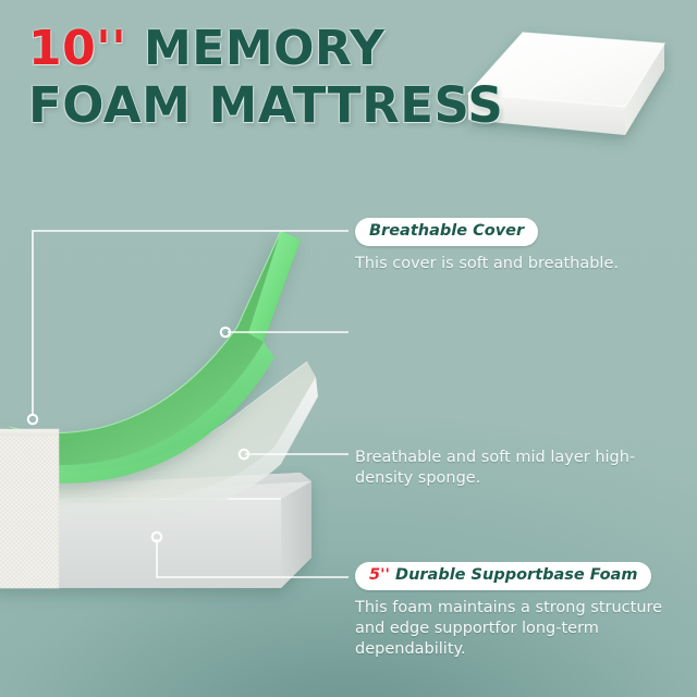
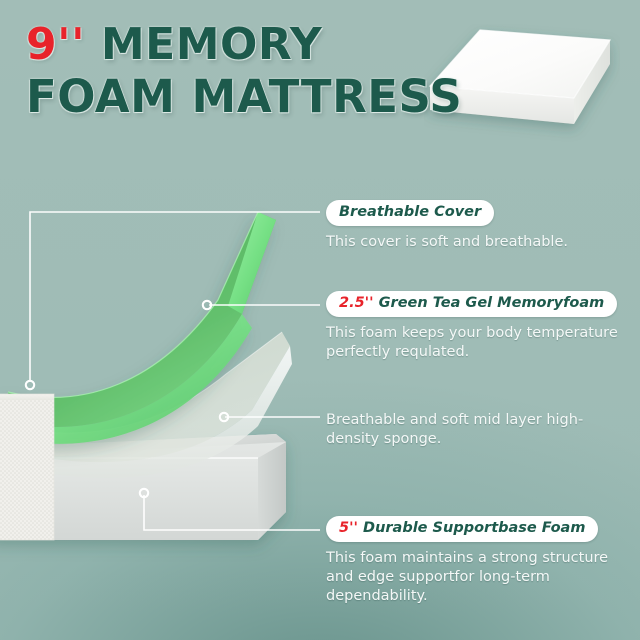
- 10'' MEMORY
+ 9'' MEMORY
  FOAM MATTRESS
  Breathable Cover
  This cover is soft and breathable.
+ 2.5'' Green Tea Gel Memoryfoam
+ This foam keeps your body temperature perfectly requlated.
  Breathable and soft mid layer high-density sponge.
  5'' Durable Supportbase Foam
  This foam maintains a strong structure and edge supportfor long-term dependability.
